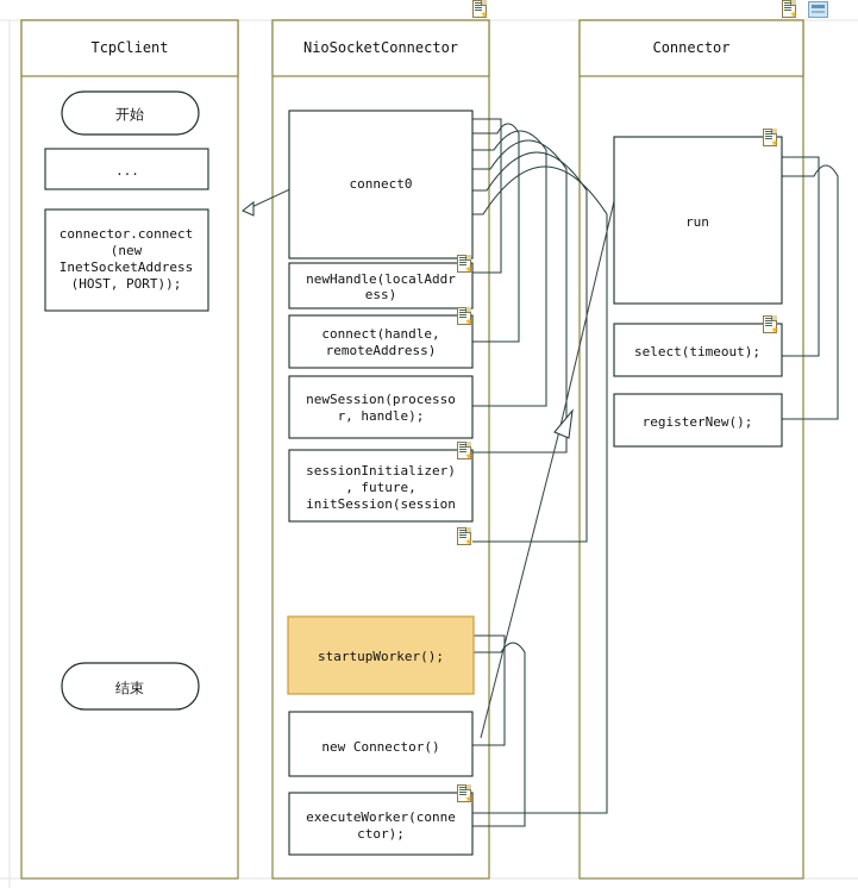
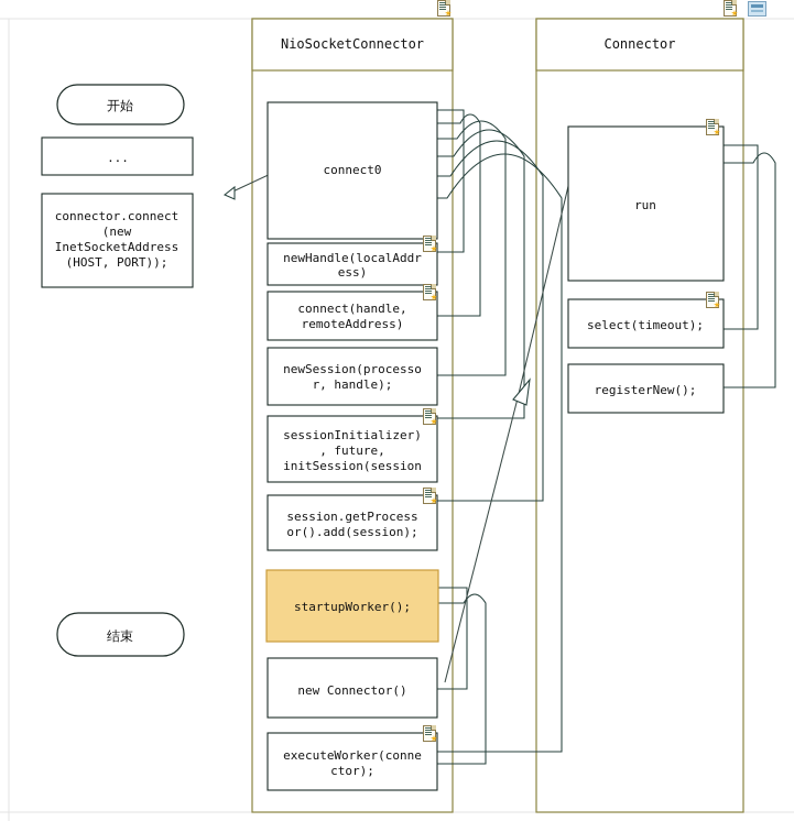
- TcpClient
  NioSocketConnector
  Connector
  开始
  ...
  connector.connect
  (new
  InetSocketAddress
  (HOST, PORT));
  结束
  connect0
  newHandle(localAddr
  ess)
  connect(handle,
  remoteAddress)
  newSession(processo
  r, handle);
  sessionInitializer)
  , future,
  initSession(session
+ session.getProcess
+ or().add(session);
  startupWorker();
  new Connector()
  executeWorker(conne
  ctor);
  run
  select(timeout);
  registerNew();
